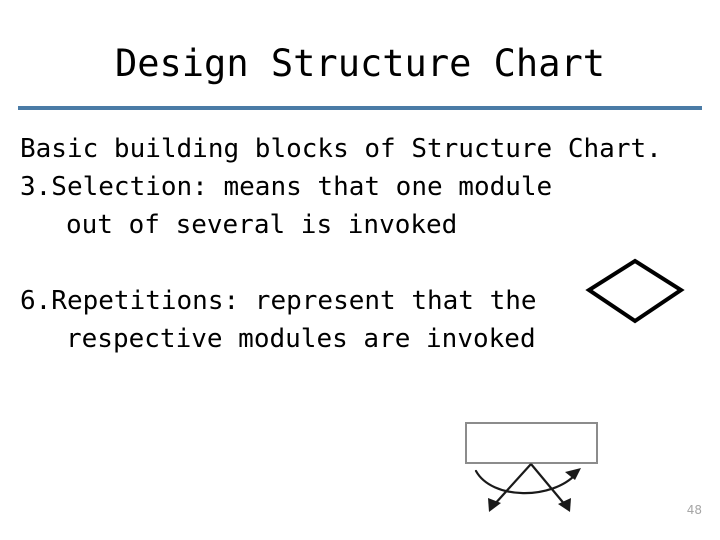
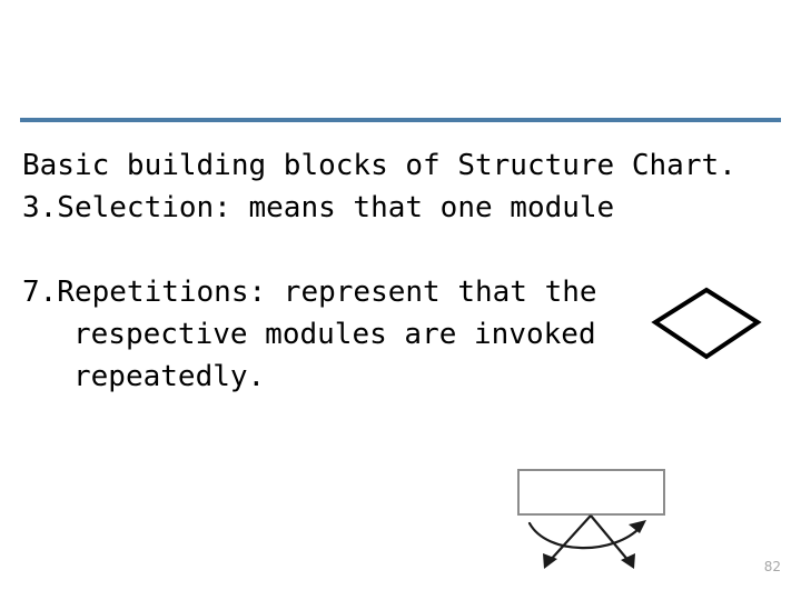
- Design Structure Chart
  Basic building blocks of Structure Chart.
  3.Selection: means that one module
- out of several is invoked
- 6.Repetitions: represent that the
+ 7.Repetitions: represent that the
  respective modules are invoked
+ repeatedly.
- 48
+ 82
